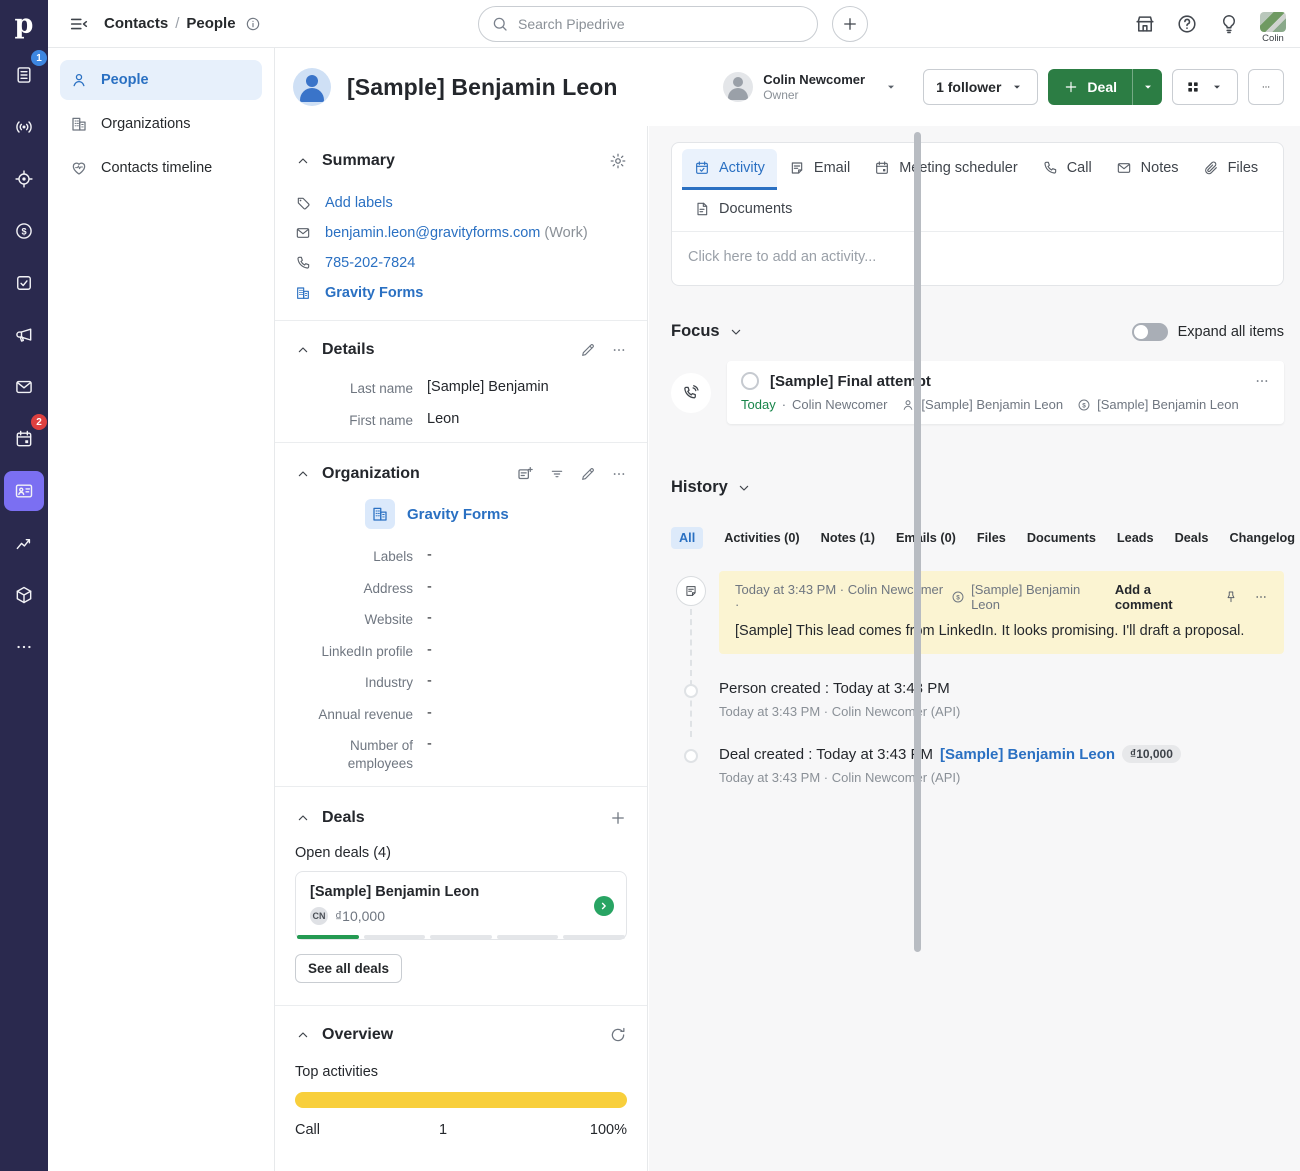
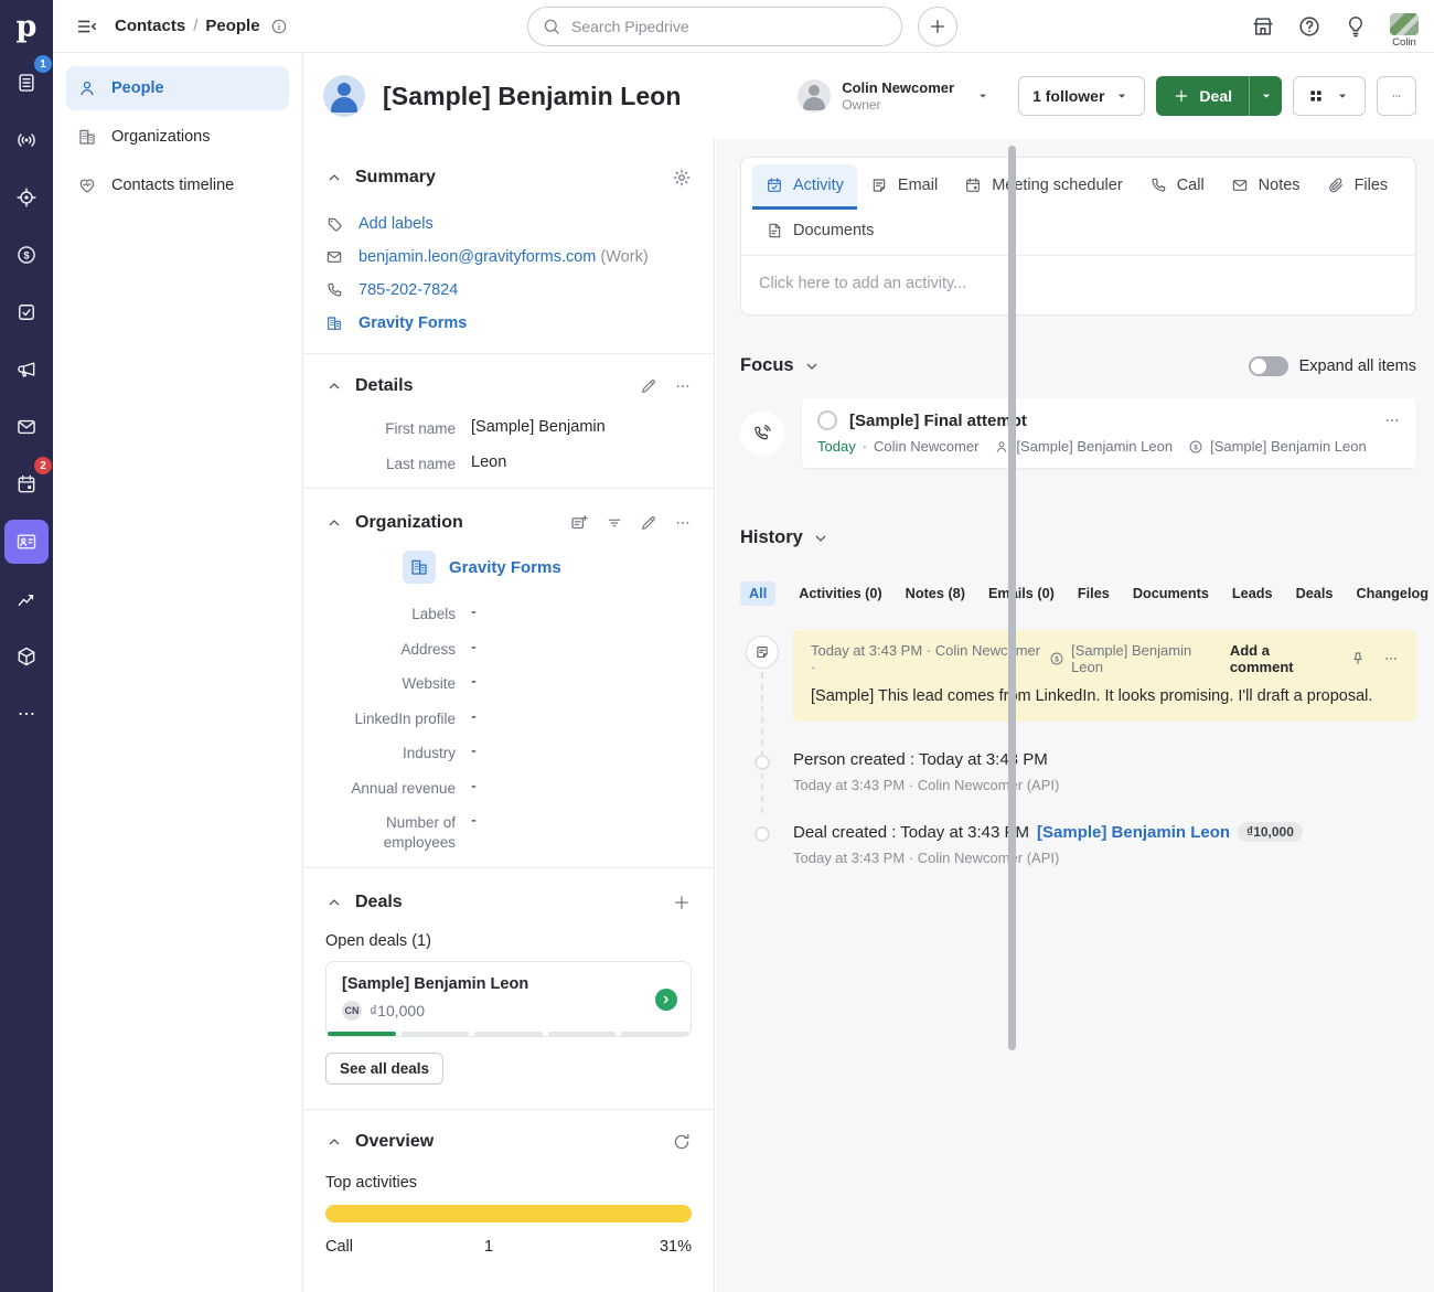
  p
  1
  2
  Contacts
  /
  People
  Search Pipedrive
  Colin
  People
  Organizations
  Contacts timeline
  [Sample] Benjamin Leon
  Colin Newcomer
  Owner
  1 follower
  Deal
  Summary
  Add labels
  benjamin.leon@gravityforms.com (Work)
  785-202-7824
  Gravity Forms
  Details
- Last name
+ First name
  [Sample] Benjamin
- First name
+ Last name
  Leon
  Organization
  Gravity Forms
  Labels
  -
  Address
  -
  Website
  -
  LinkedIn profile
  -
  Industry
  -
  Annual revenue
  -
  Number of employees
  -
  Deals
- Open deals (4)
+ Open deals (1)
  [Sample] Benjamin Leon
  CN
  ₫10,000
  See all deals
  Overview
  Top activities
  Call
  1
- 100%
+ 31%
  Activity
  Email
  Meting scheduler
  Call
  Notes
  Files
  Documents
  Click here to add an activity...
  Focus
  Expand all items
  [Sample] Final attempt
  Today
  ·
  Colin Newcomer
  [Sample] Benjamin Leon
  [Sample] Benjamin Leon
  History
  All
  Activities (0)
- Notes (1)
+ Notes (8)
  Emils (0)
  Files
  Documents
  Leads
  Deals
  Changelog
  Today at 3:43 PM · Colin Newcmer ·
  [Sample] Benjamin Leon
  Add a comment
  [Sample] This lead comes frm LinkedIn. It looks promising. I'll draft a proposal.
  Person created : Today at 3:4 PM
  Today at 3:43 PM · Colin Newcomr (API)
  Deal created : Today at 3:43M
  [Sample] Benjamin Leon
  ₫10,000
  Today at 3:43 PM · Colin Newcomr (API)
